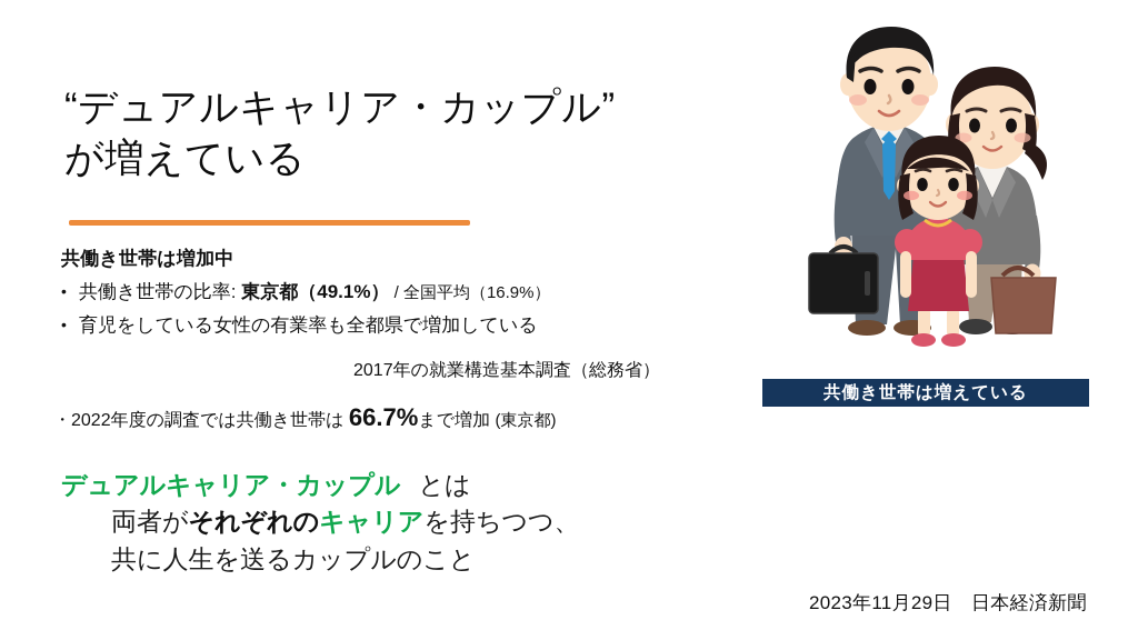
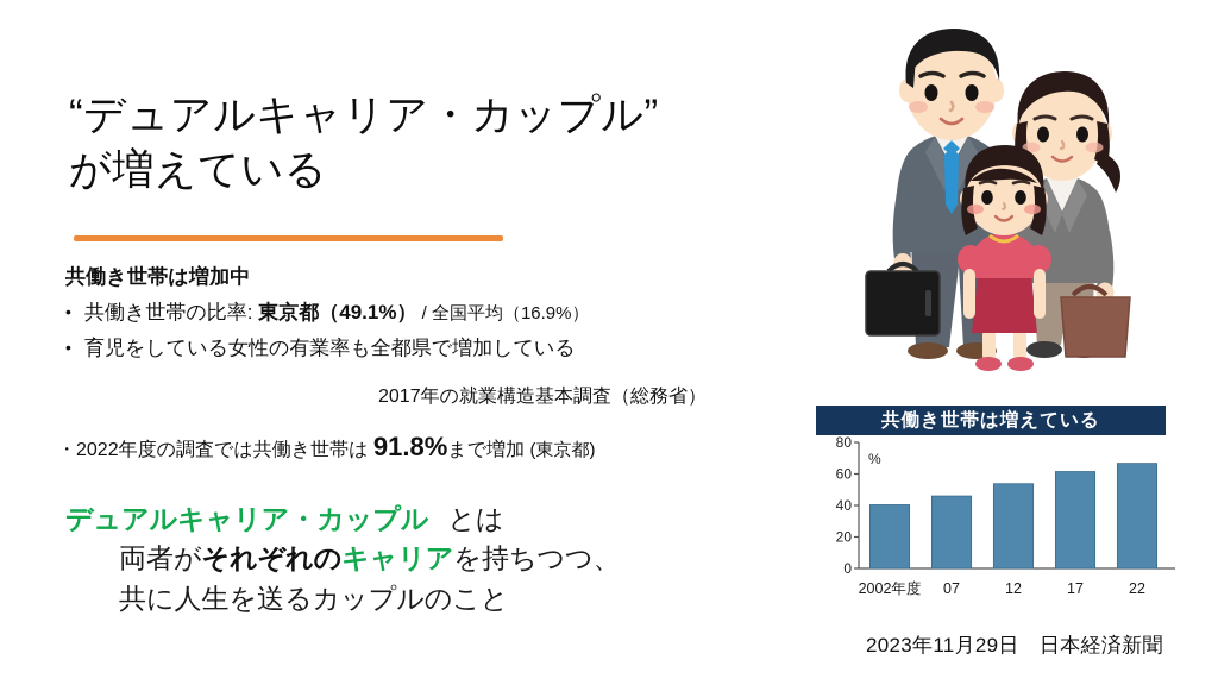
  “デュアルキャリア・カップル”
  が増えている
  共働き世帯は増加中
  •
  共働き世帯の比率: 東京都（49.1%） / 全国平均（16.9%）
  •
  育児をしている女性の有業率も全都県で増加している
  2017年の就業構造基本調査（総務省）
- ・2022年度の調査では共働き世帯は 66.7%まで増加 (東京都)
+ ・2022年度の調査では共働き世帯は 91.8%まで増加 (東京都)
  デュアルキャリア・カップル とは
  両者がそれぞれのキャリアを持ちつつ、
  共に人生を送るカップルのこと
  共働き世帯は増えている
+ 0
+ 20
+ 40
+ 60
+ 80
+ %
+ 2002年度
+ 07
+ 12
+ 17
+ 22
  2023年11月29日 日本経済新聞
